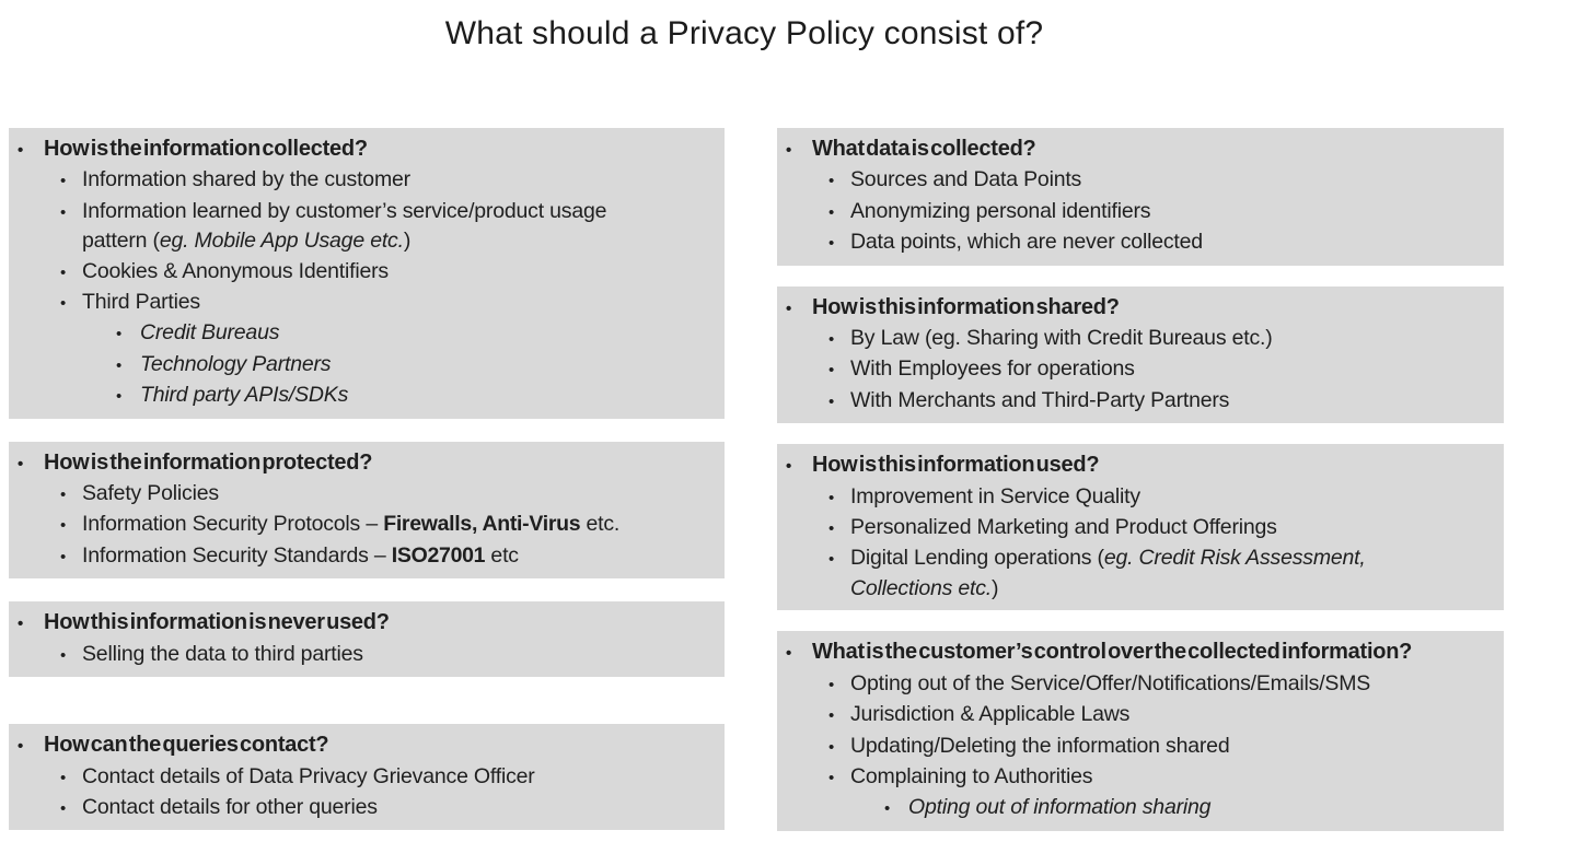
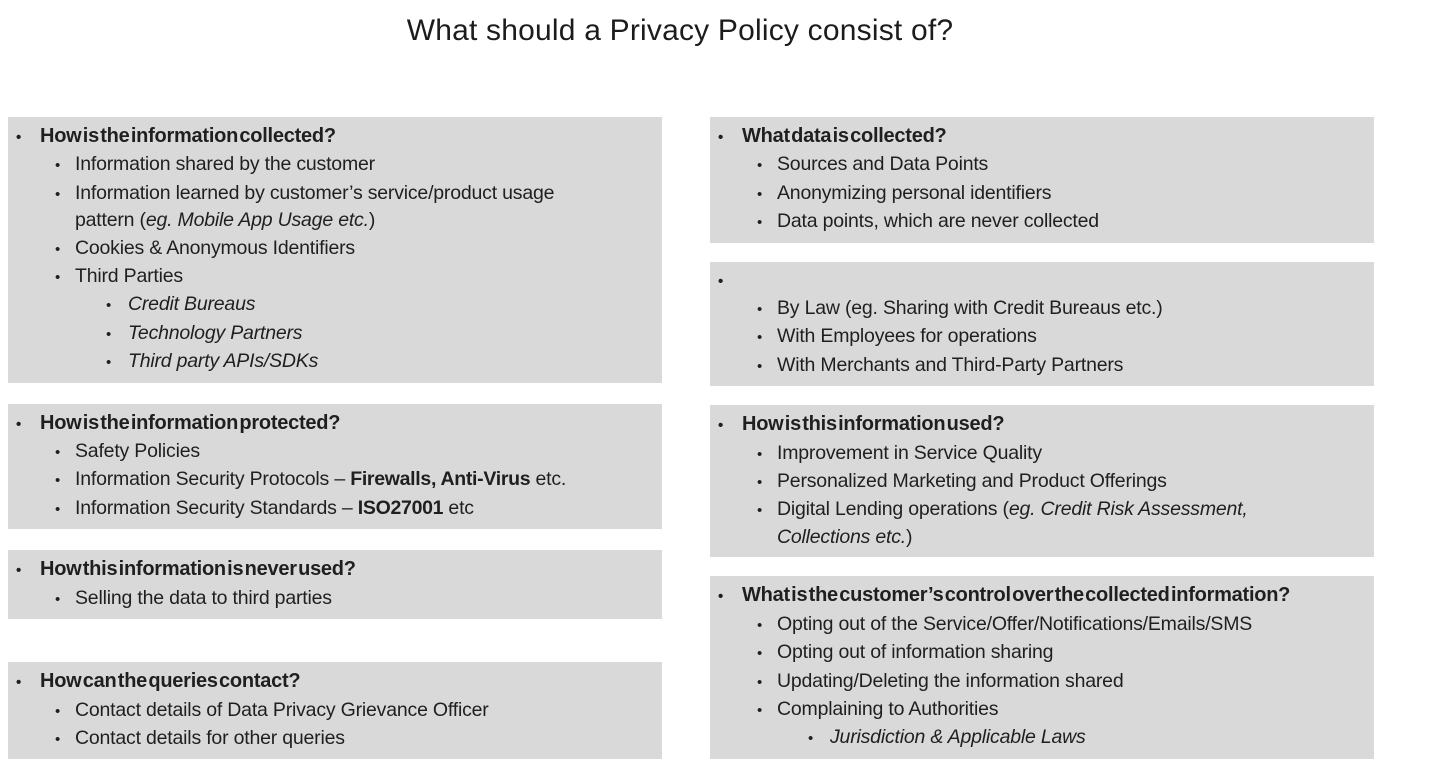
  What should a Privacy Policy consist of?
  •
  How is the information collected?
  •
  Information shared by the customer
  •
  Information learned by customer’s service/product usage
  pattern (eg. Mobile App Usage etc.)
  •
  Cookies & Anonymous Identifiers
  •
  Third Parties
  •
  Credit Bureaus
  •
  Technology Partners
  •
  Third party APIs/SDKs
  •
  How is the information protected?
  •
  Safety Policies
  •
  Information Security Protocols – Firewalls, Anti-Virus etc.
  •
  Information Security Standards – ISO27001 etc
  •
  How this information is never used?
  •
  Selling the data to third parties
  •
  How can the queries contact?
  •
  Contact details of Data Privacy Grievance Officer
  •
  Contact details for other queries
  •
  What data is collected?
  •
  Sources and Data Points
  •
  Anonymizing personal identifiers
  •
  Data points, which are never collected
  •
- How is this information shared?
  •
  By Law (eg. Sharing with Credit Bureaus etc.)
  •
  With Employees for operations
  •
  With Merchants and Third-Party Partners
  •
  How is this information used?
  •
  Improvement in Service Quality
  •
  Personalized Marketing and Product Offerings
  •
  Digital Lending operations (eg. Credit Risk Assessment,
  Collections etc.)
  •
  What is the customer’s control over the collected information?
  •
  Opting out of the Service/Offer/Notifications/Emails/SMS
  •
- Jurisdiction & Applicable Laws
+ Opting out of information sharing
  •
  Updating/Deleting the information shared
  •
  Complaining to Authorities
  •
- Opting out of information sharing
+ Jurisdiction & Applicable Laws
